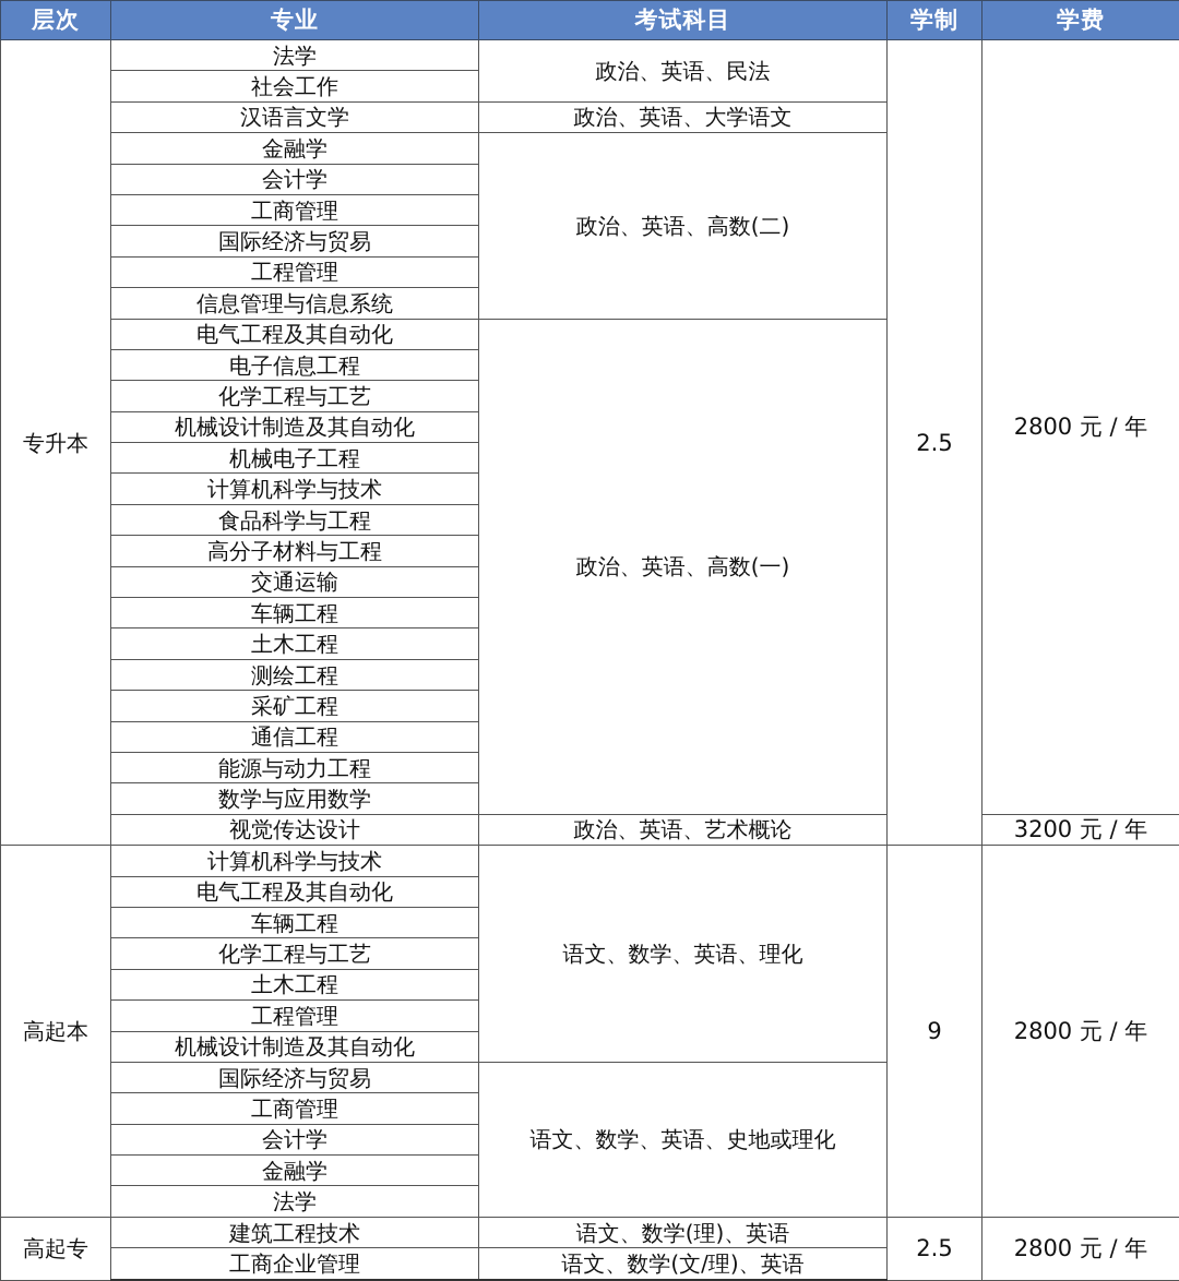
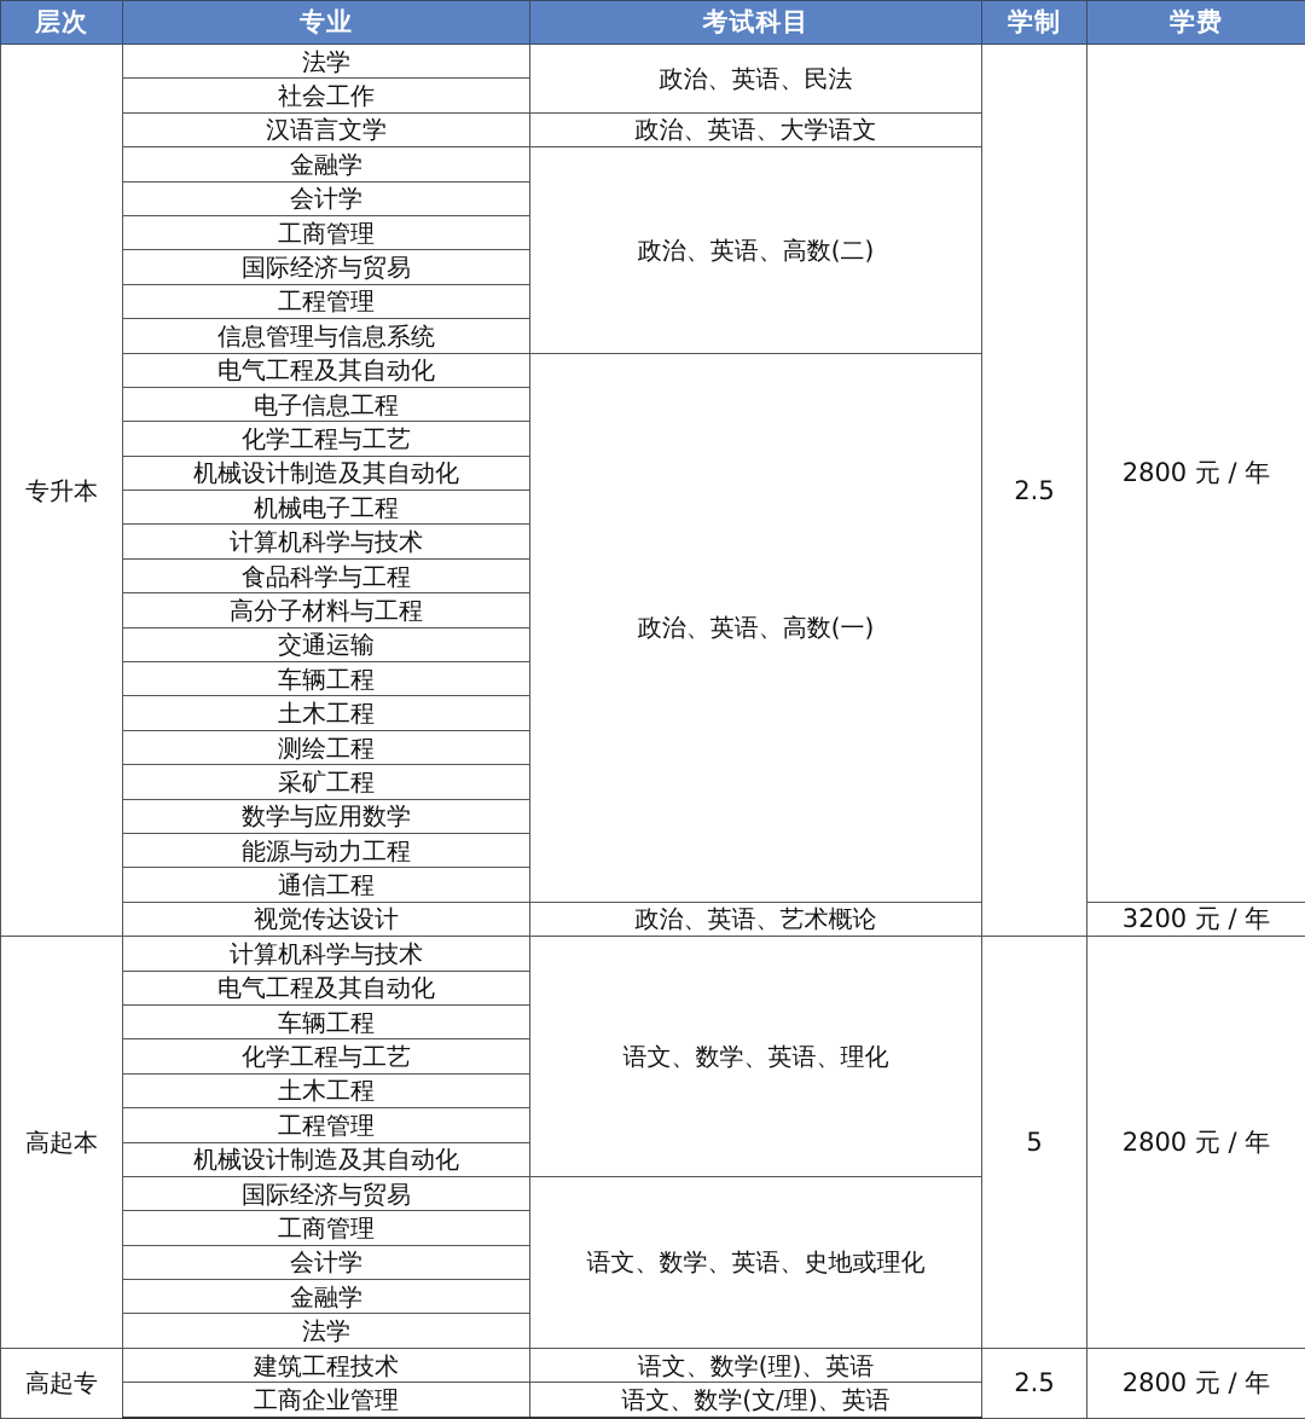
  层次	专业	考试科目	学制	学费
  专升本	法学	政治、英语、民法	2.5	2800 元 / 年
  社会工作
  汉语言文学	政治、英语、大学语文
  金融学	政治、英语、高数(二)
  会计学
  工商管理
  国际经济与贸易
  工程管理
  信息管理与信息系统
  电气工程及其自动化	政治、英语、高数(一)
  电子信息工程
  化学工程与工艺
  机械设计制造及其自动化
  机械电子工程
  计算机科学与技术
  食品科学与工程
  高分子材料与工程
  交通运输
  车辆工程
  土木工程
  测绘工程
  采矿工程
- 通信工程
+ 数学与应用数学
  能源与动力工程
- 数学与应用数学
+ 通信工程
  视觉传达设计	政治、英语、艺术概论	3200 元 / 年
- 高起本	计算机科学与技术	语文、数学、英语、理化	9	2800 元 / 年
+ 高起本	计算机科学与技术	语文、数学、英语、理化	5	2800 元 / 年
  电气工程及其自动化
  车辆工程
  化学工程与工艺
  土木工程
  工程管理
  机械设计制造及其自动化
  国际经济与贸易	语文、数学、英语、史地或理化
  工商管理
  会计学
  金融学
  法学
  高起专	建筑工程技术	语文、数学(理)、英语	2.5	2800 元 / 年
  工商企业管理	语文、数学(文/理)、英语
